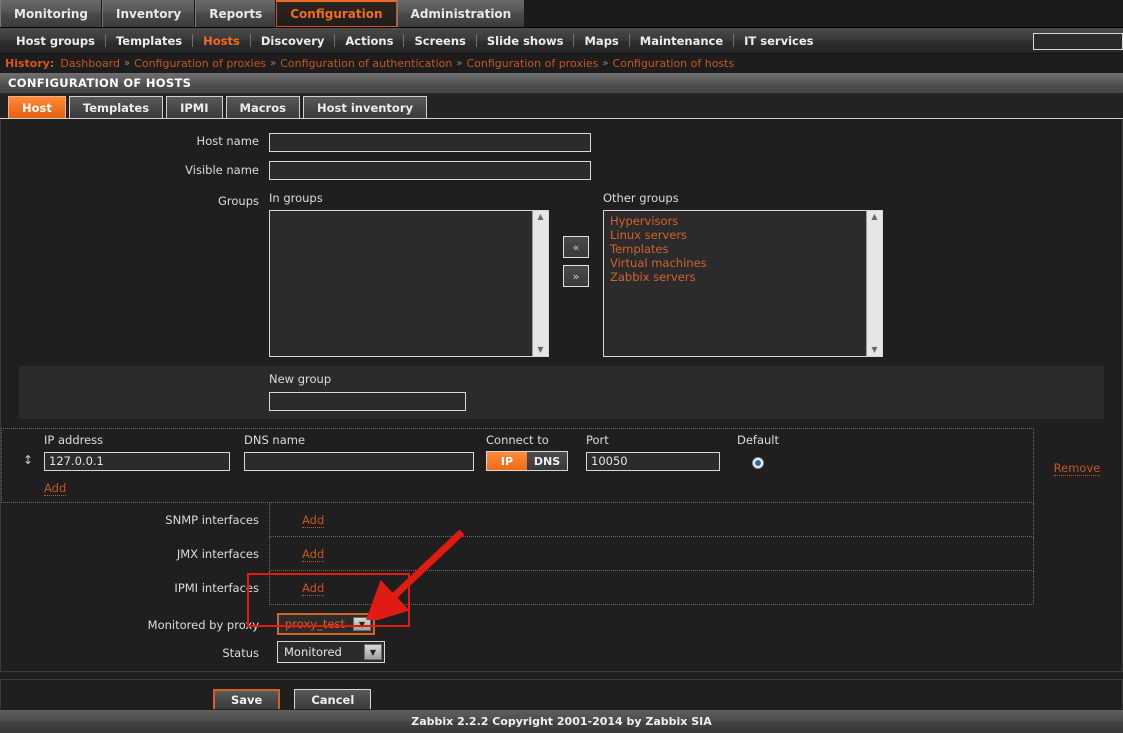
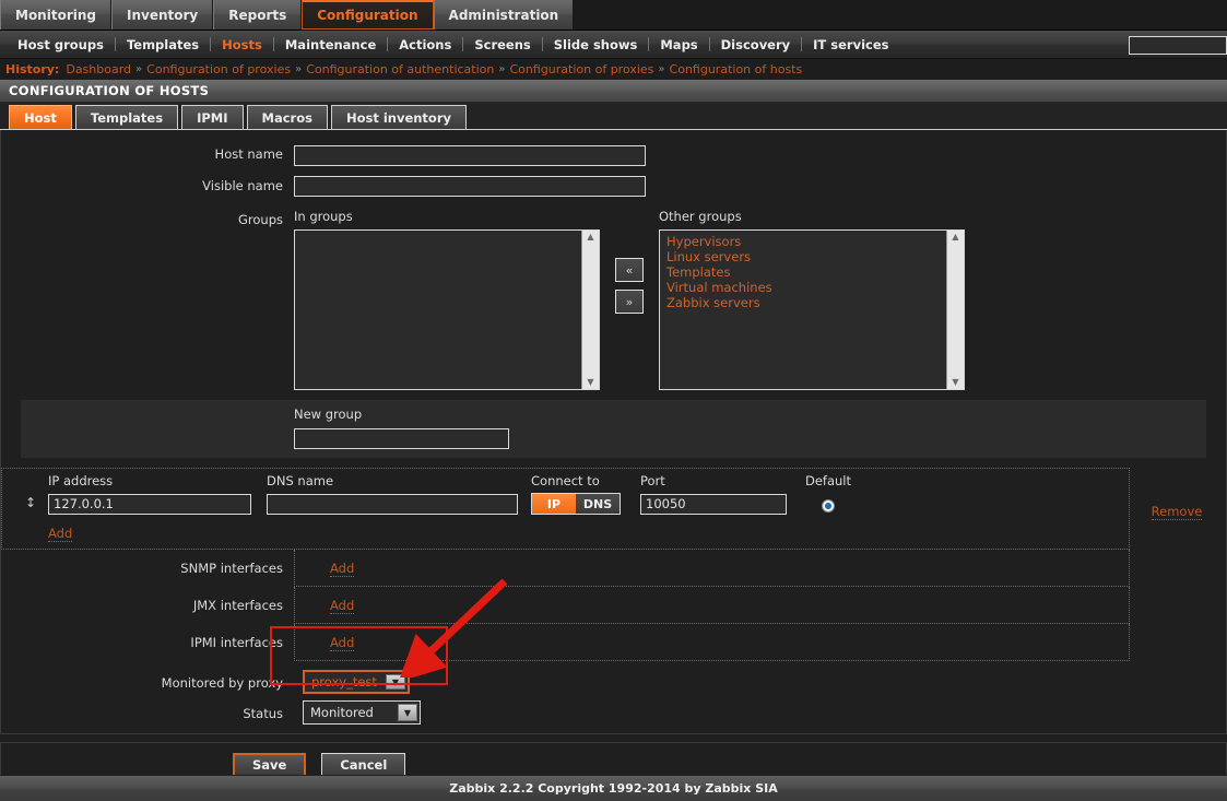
  Monitoring
  Inventory
  Reports
  Configuration
  Administration
  Host groups
  Templates
  Hosts
- Discovery
+ Maintenance
  Actions
  Screens
  Slide shows
  Maps
- Maintenance
+ Discovery
  IT services
  History:
  Dashboard
  »
  Configuration of proxies
  »
  Configuration of authentication
  »
  Configuration of proxies
  »
  Configuration of hosts
  CONFIGURATION OF HOSTS
  Host
  Templates
  IPMI
  Macros
  Host inventory
  Host name
  Visible name
  Groups
  In groups
  ▲
  ▼
  «
  »
  Other groups
  Hypervisors
  Linux servers
  Templates
  Virtual machines
  Zabbix servers
  ▲
  ▼
  New group
  IP address
  DNS name
  Connect to
  Port
  Default
  ↕
  127.0.0.1
  IP
  DNS
  10050
  Add
  Remove
  SNMP interfaces
  Add
  JMX interfaces
  Add
  IPMI interfaces
  Add
  Monitored by proxy
  proxy_test
  ▼
  Status
  Monitored
  ▼
  Save
  Cancel
- Zabbix 2.2.2 Copyright 2001-2014 by Zabbix SIA
+ Zabbix 2.2.2 Copyright 1992-2014 by Zabbix SIA
